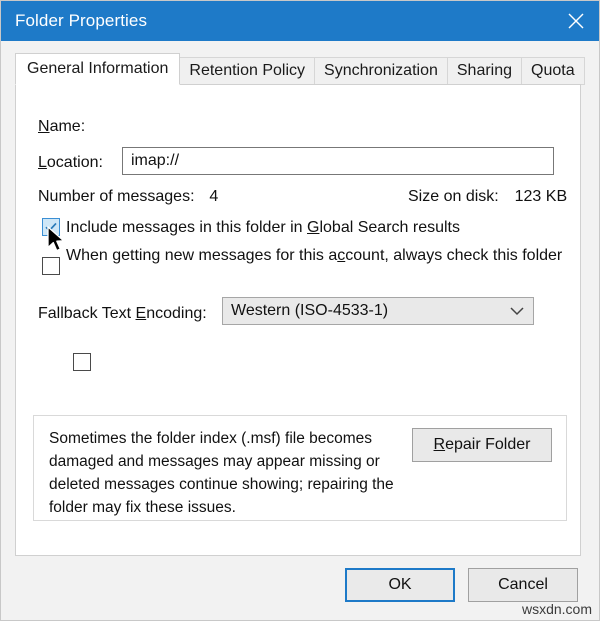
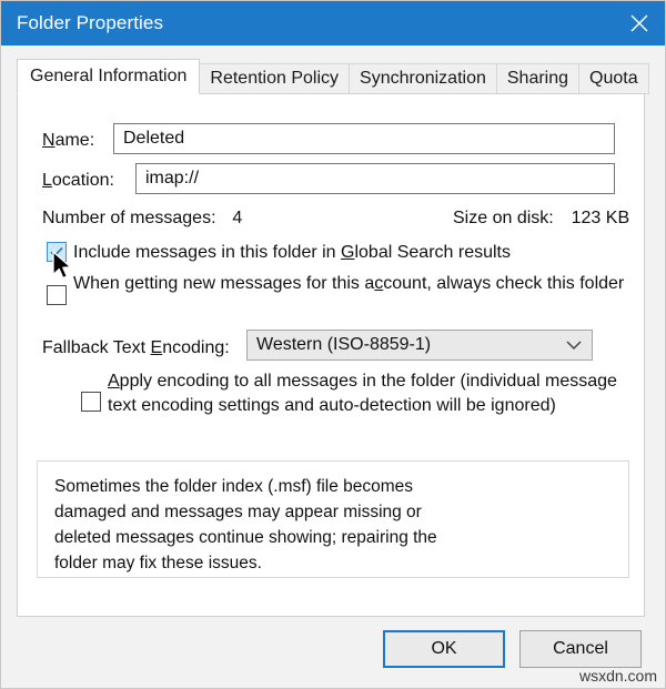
  Folder Properties
  General Information
  Retention Policy
  Synchronization
  Sharing
  Quota
  Name:
+ Deleted
  Location:
  imap://
  Number of messages: 4
  Size on disk: 123 KB
  Include messages in this folder in Global Search results
  When getting new messages for this account, always check this folder
  Fallback Text Encoding:
- Western (ISO-4533-1)
+ Western (ISO-8859-1)
+ Apply encoding to all messages in the folder (individual message text encoding settings and auto-detection will be ignored)
  Sometimes the folder index (.msf) file becomes damaged and messages may appear missing or deleted messages continue showing; repairing the folder may fix these issues.
- Repair Folder
  OK
  Cancel
  wsxdn.com
